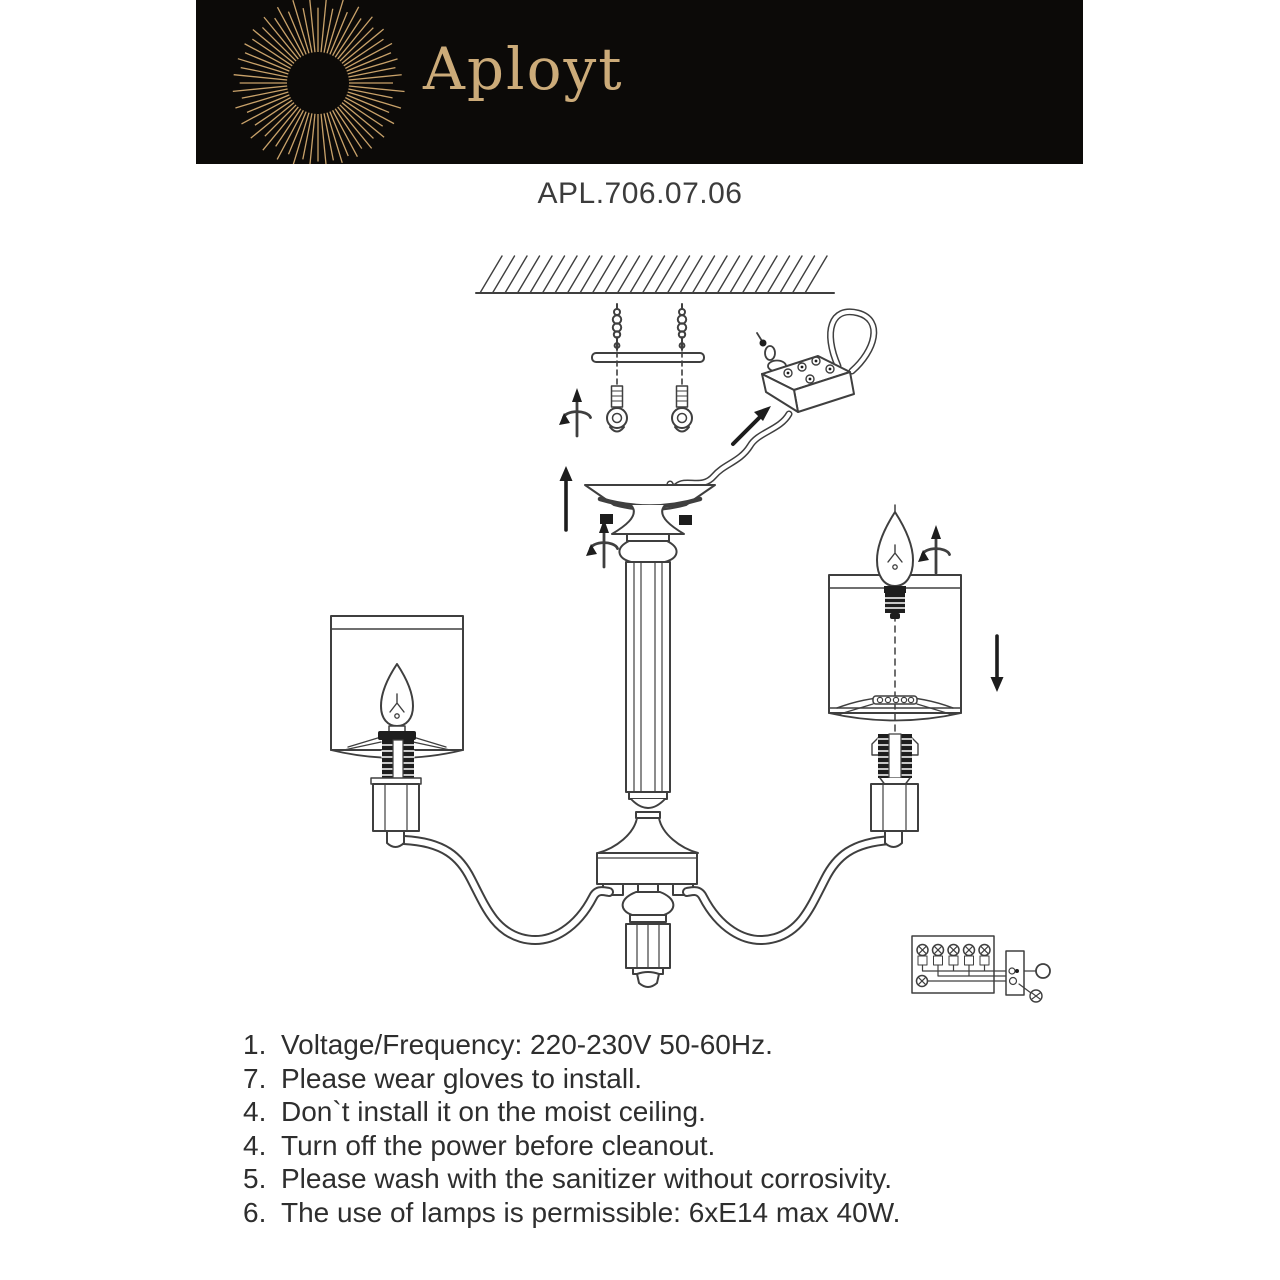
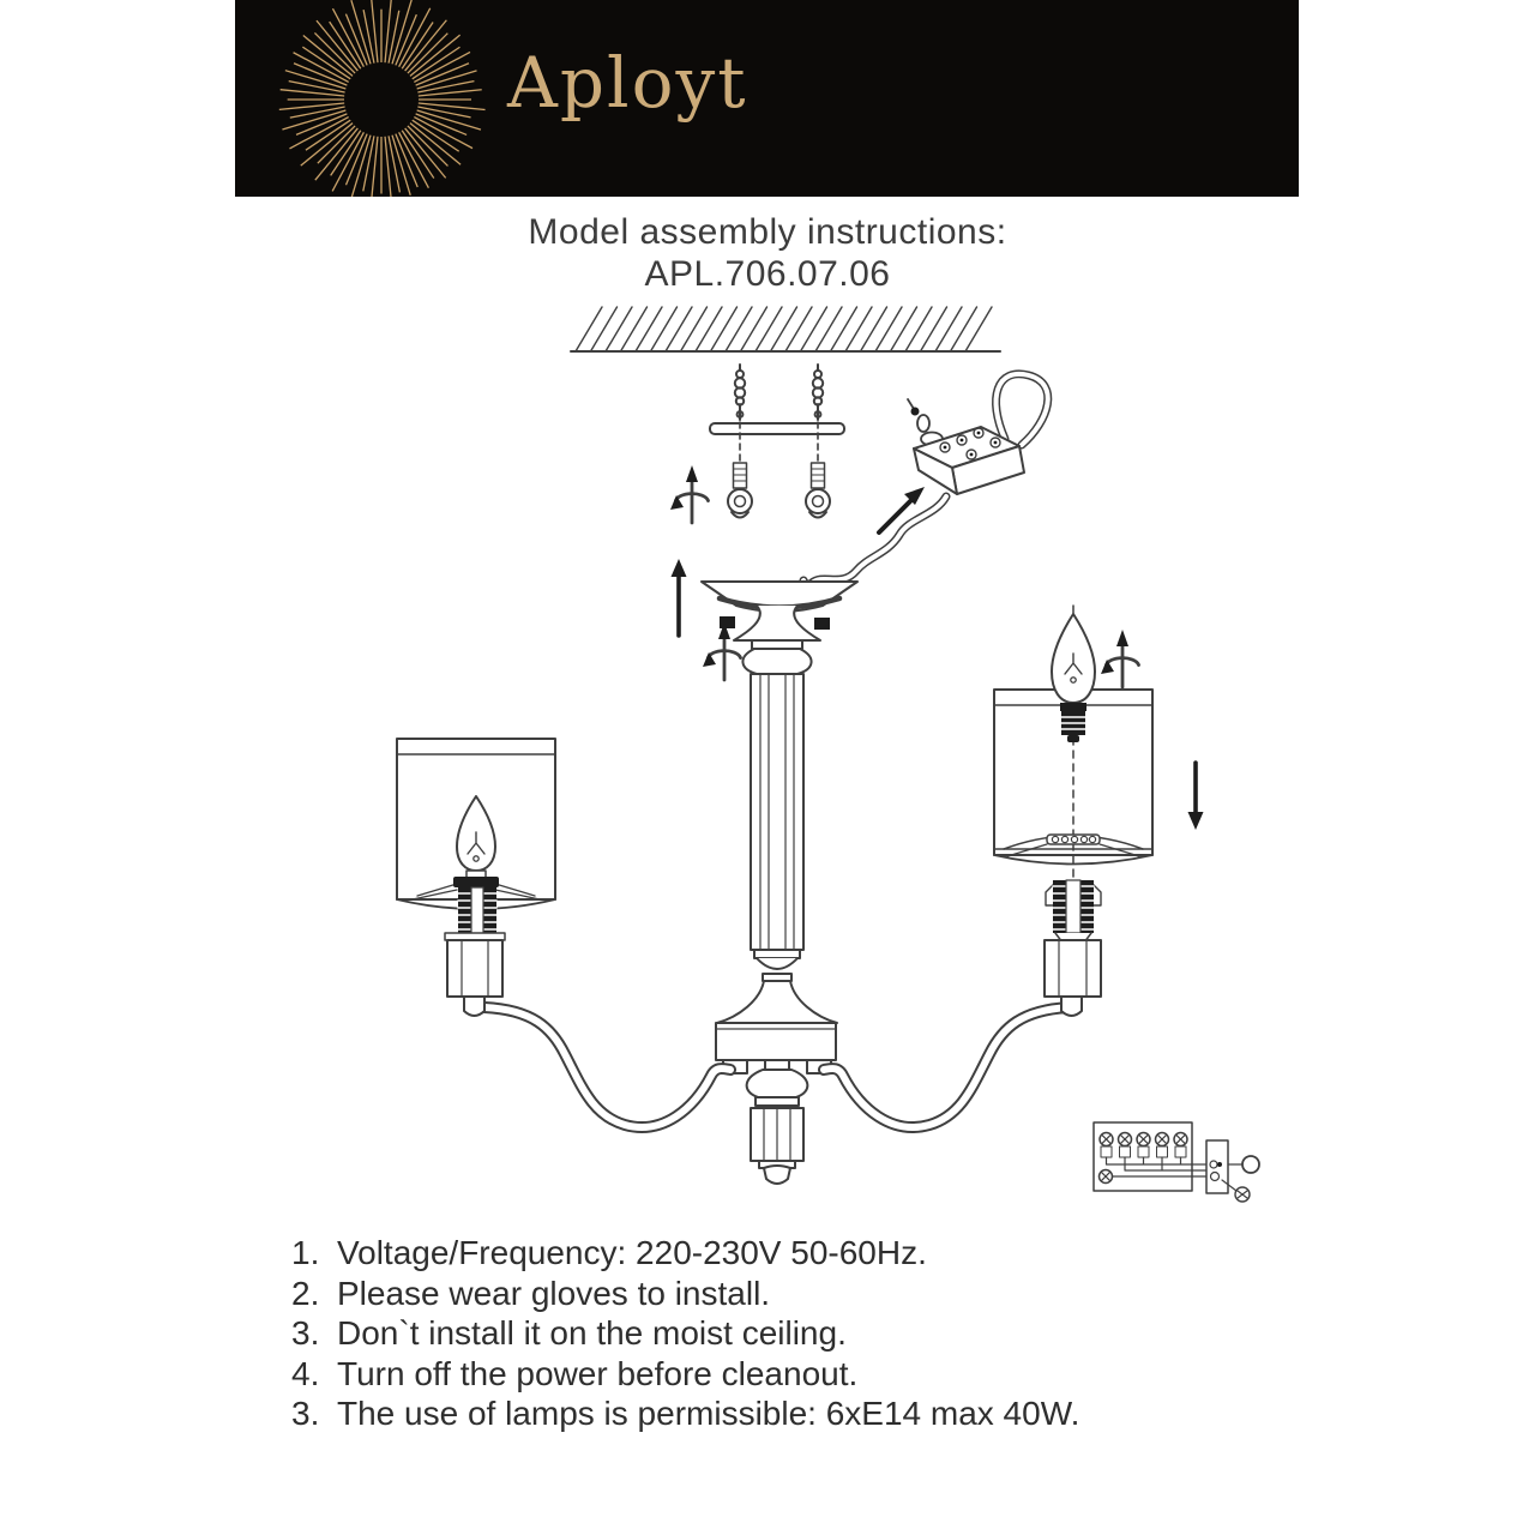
  Aployt
+ Model assembly instructions:
  APL.706.07.06
  1. Voltage/Frequency: 220-230V 50-60Hz.
- 7. Please wear gloves to install.
+ 2. Please wear gloves to install.
- 4. Don`t install it on the moist ceiling.
+ 3. Don`t install it on the moist ceiling.
  4. Turn off the power before cleanout.
- 5. Please wash with the sanitizer without corrosivity.
- 6. The use of lamps is permissible: 6xE14 max 40W.
+ 3. The use of lamps is permissible: 6xE14 max 40W.
